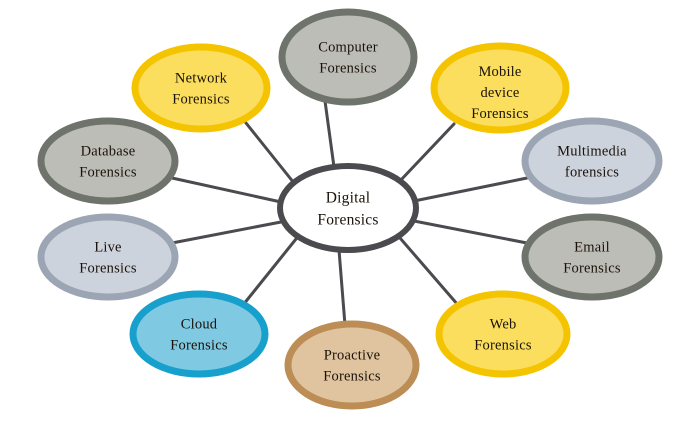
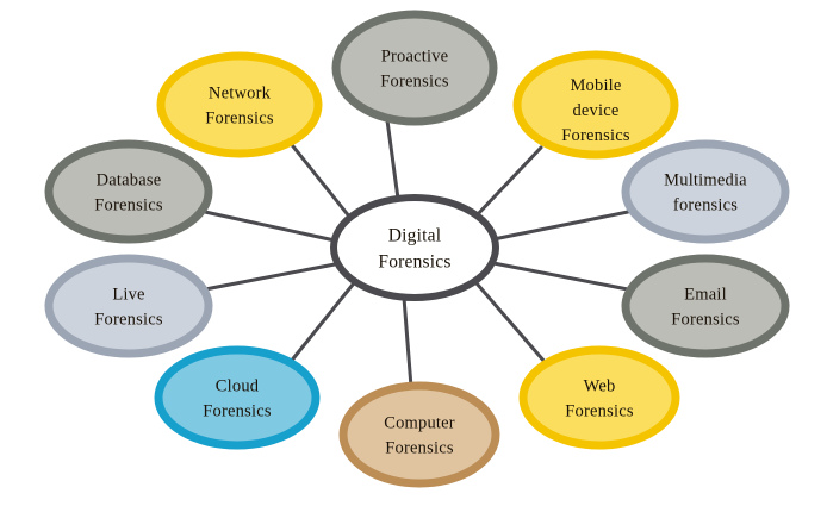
- Computer
+ Proactive
  Forensics
  Network
  Forensics
  Database
  Forensics
  Live
  Forensics
  Cloud
  Forensics
- Proactive
+ Computer
  Forensics
  Web
  Forensics
  Email
  Forensics
  Multimedia
  forensics
  Mobile
  device
  Forensics
  Digital
  Forensics
